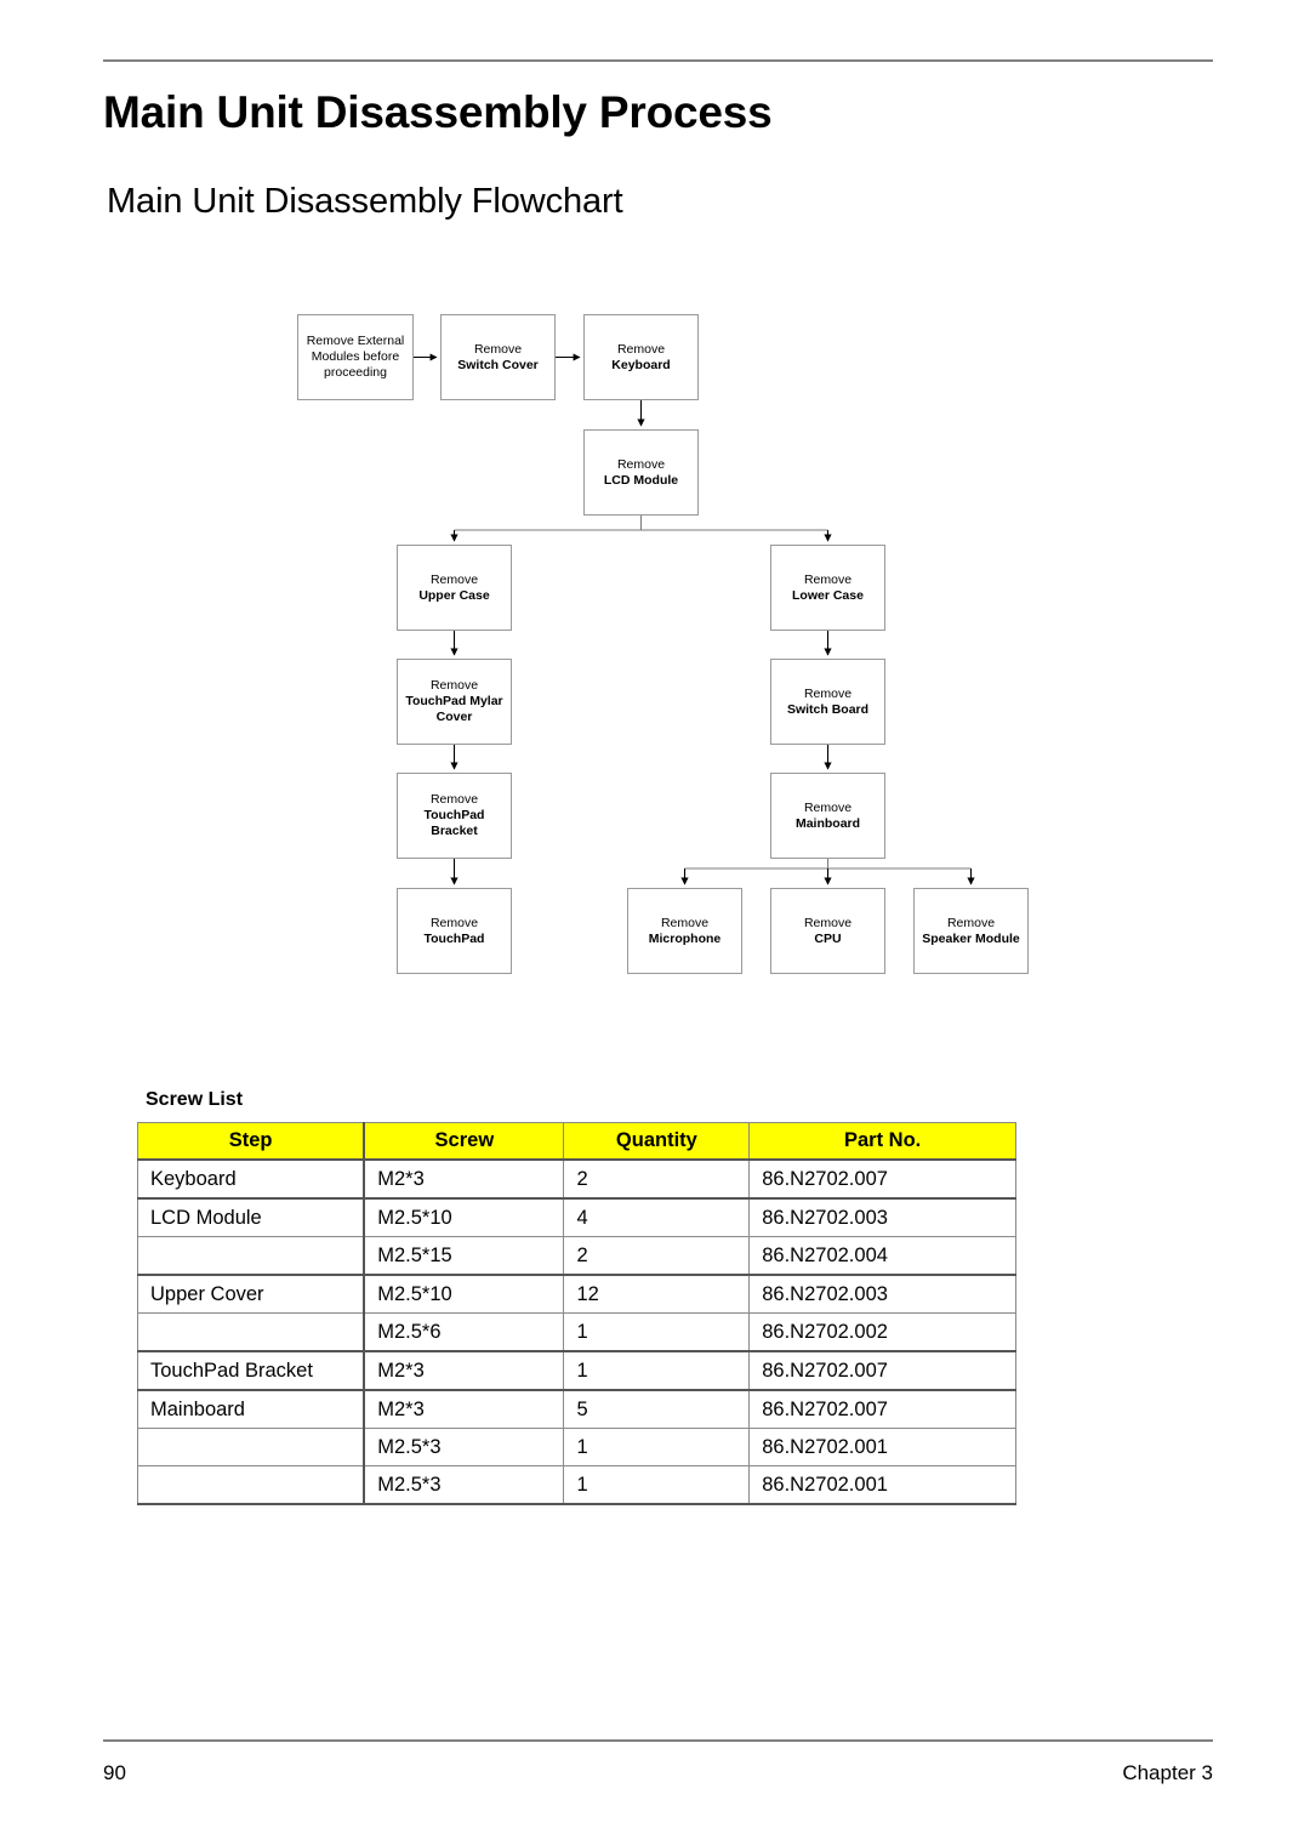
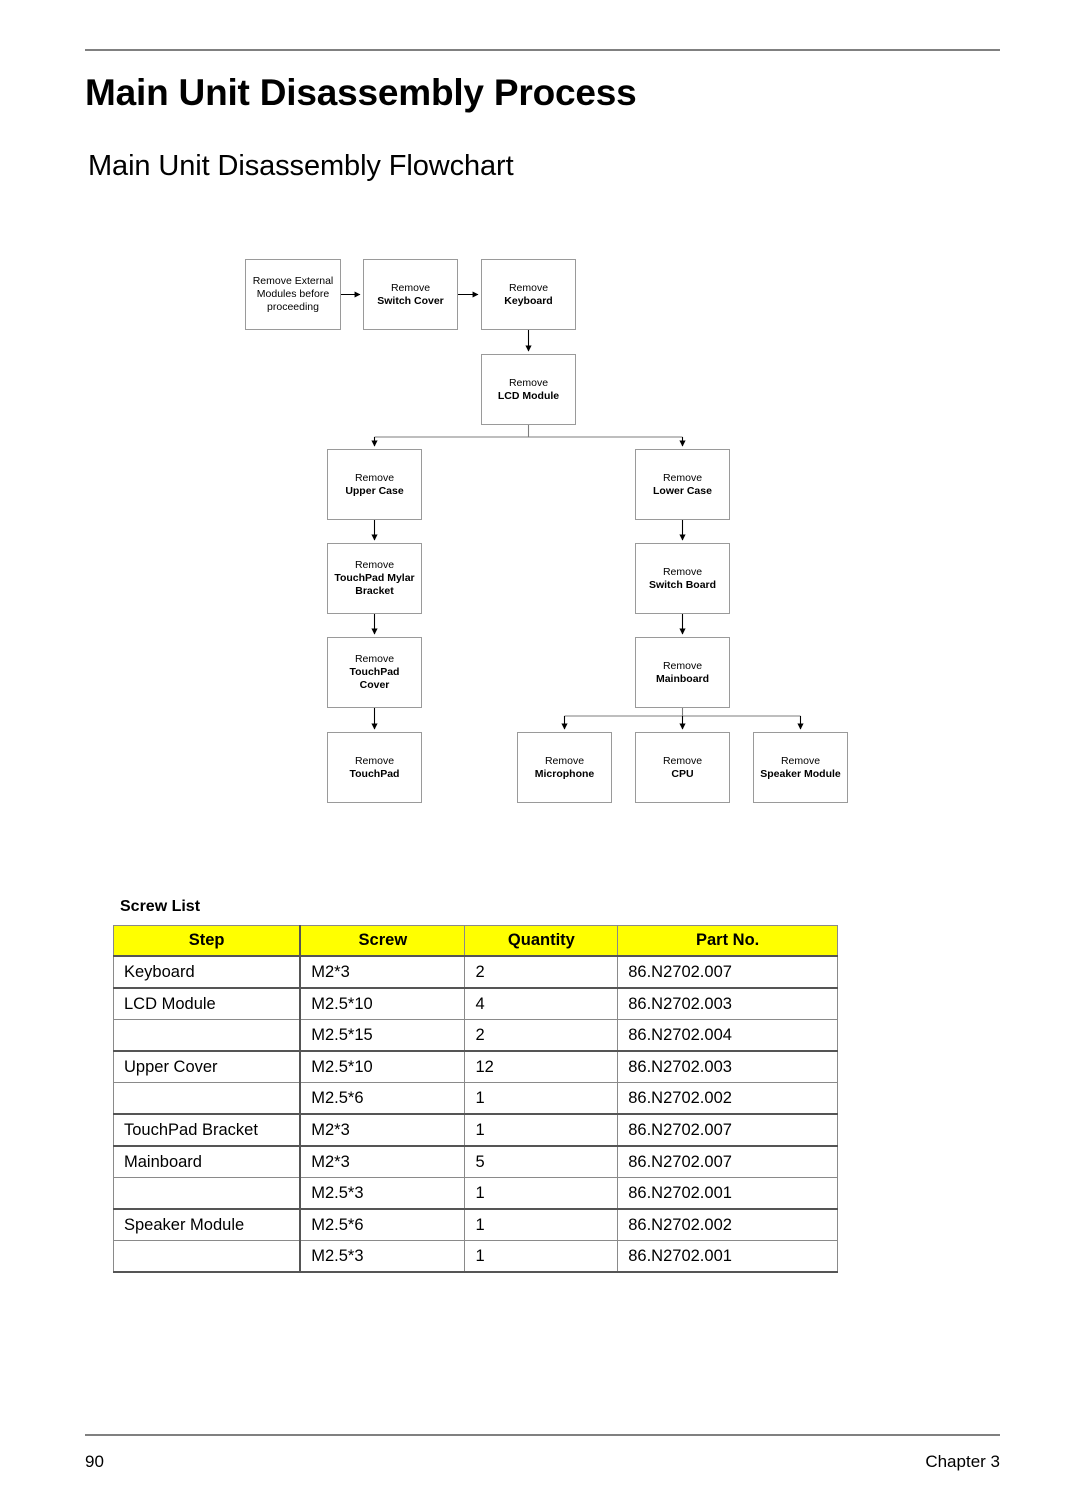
  Main Unit Disassembly Process
  Main Unit Disassembly Flowchart
  Remove External
  Modules before
  proceeding
  Remove
  Switch Cover
  Remove
  Keyboard
  Remove
  LCD Module
  Remove
  Upper Case
  Remove
  Lower Case
  Remove
  TouchPad Mylar
- Cover
+ Bracket
  Remove
  Switch Board
  Remove
  TouchPad
- Bracket
+ Cover
  Remove
  Mainboard
  Remove
  TouchPad
  Remove
  Microphone
  Remove
  CPU
  Remove
  Speaker Module
  Screw List
  Step	Screw	Quantity	Part No.
  Keyboard	M2*3	2	86.N2702.007
  LCD Module	M2.5*10	4	86.N2702.003
  	M2.5*15	2	86.N2702.004
  Upper Cover	M2.5*10	12	86.N2702.003
  	M2.5*6	1	86.N2702.002
  TouchPad Bracket	M2*3	1	86.N2702.007
  Mainboard	M2*3	5	86.N2702.007
  	M2.5*3	1	86.N2702.001
+ Speaker Module	M2.5*6	1	86.N2702.002
  	M2.5*3	1	86.N2702.001
  90
  Chapter 3
